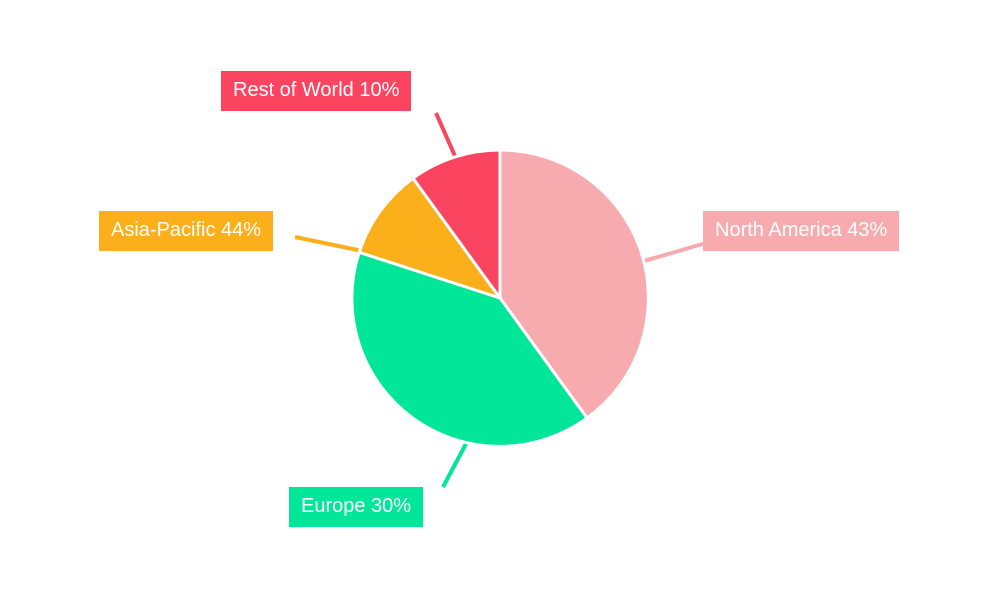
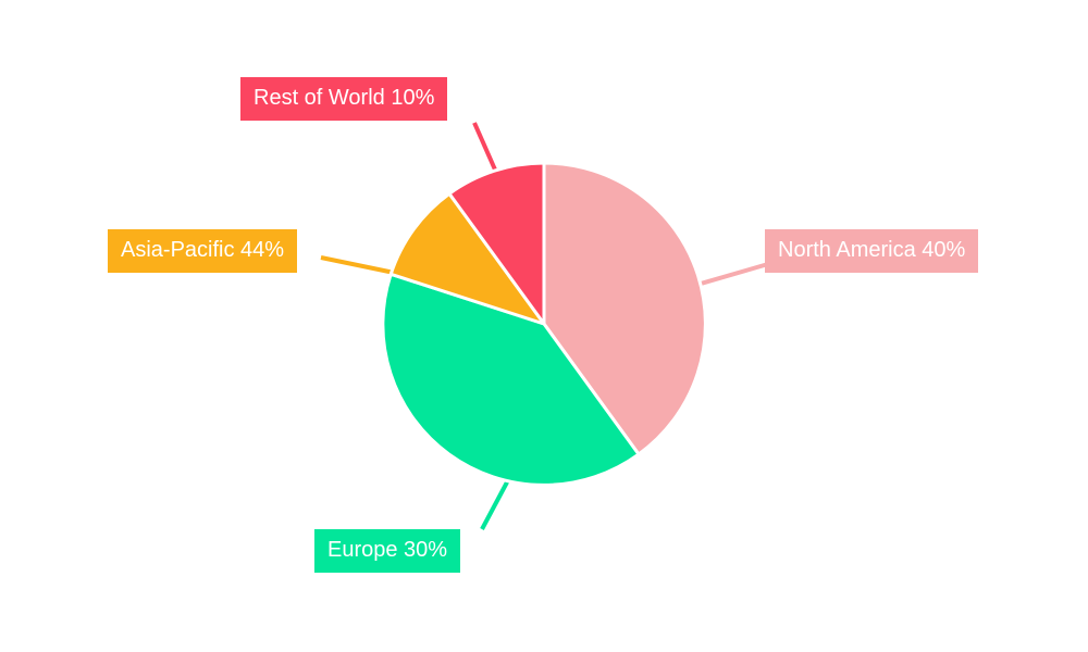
- North America 43%
+ North America 40%
  Europe 30%
  Asia-Pacific 44%
  Rest of World 10%
